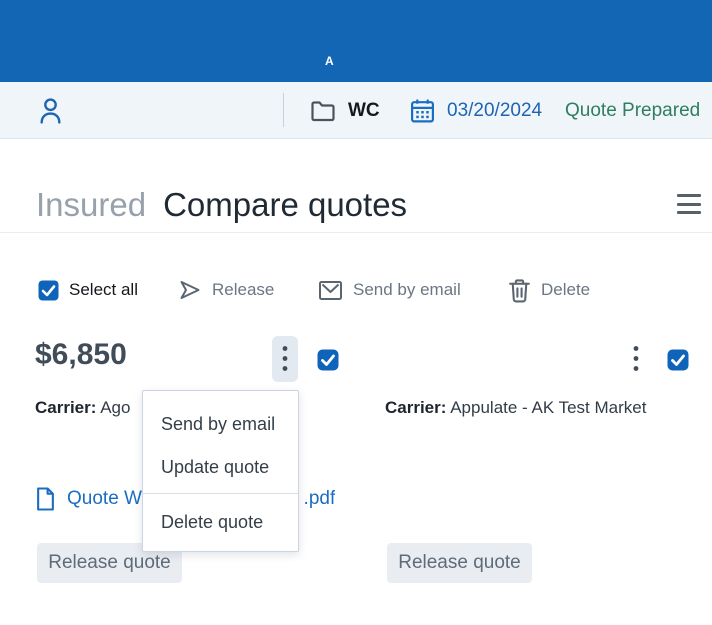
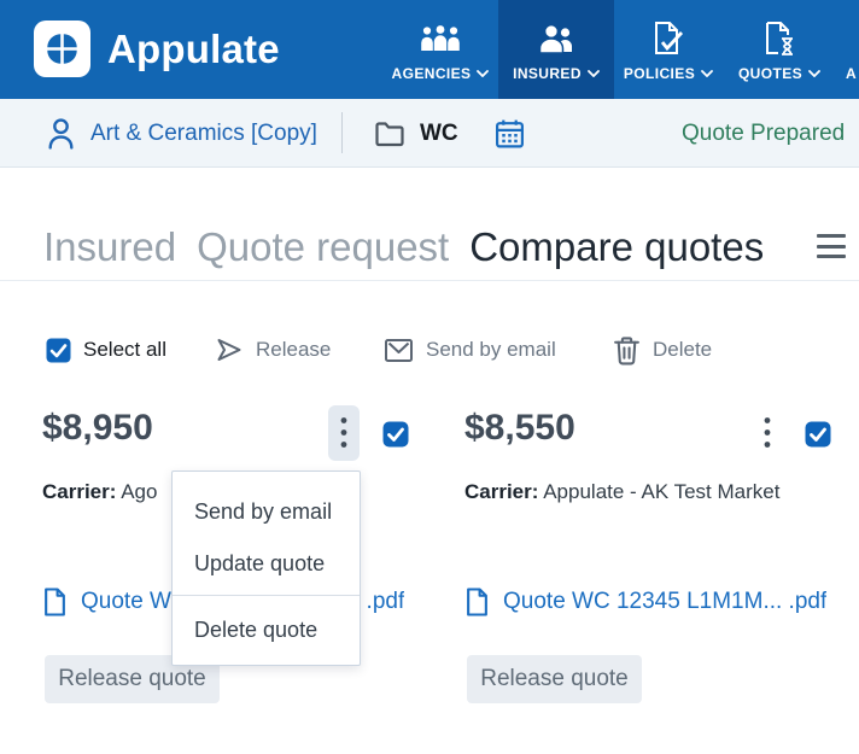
+ Appulate
+ AGENCIES
+ INSURED
+ POLICIES
+ QUOTES
  A
+ Art & Ceramics [Copy]
  WC
- 03/20/2024
  Quote Prepared
  Insured
+ Quote request
  Compare quotes
  Select all
  Release
  Send by email
  Delete
- $6,850
+ $8,950
  Carrier: Ago
  Release quote
+ $8,550
  Carrier: Appulate - AK Test Market
+ Quote WC 12345 L1M1M... .pdf
  Release quote
  Send by email
  Update quote
  Delete quote
